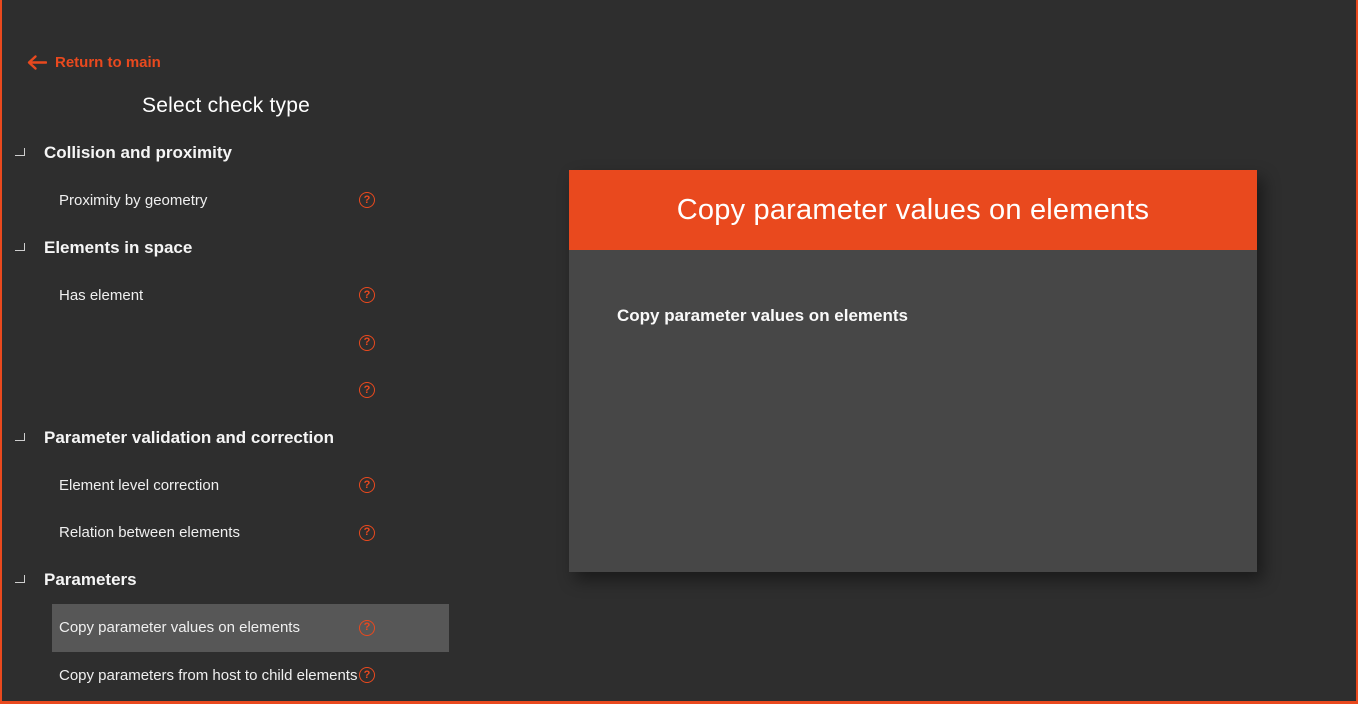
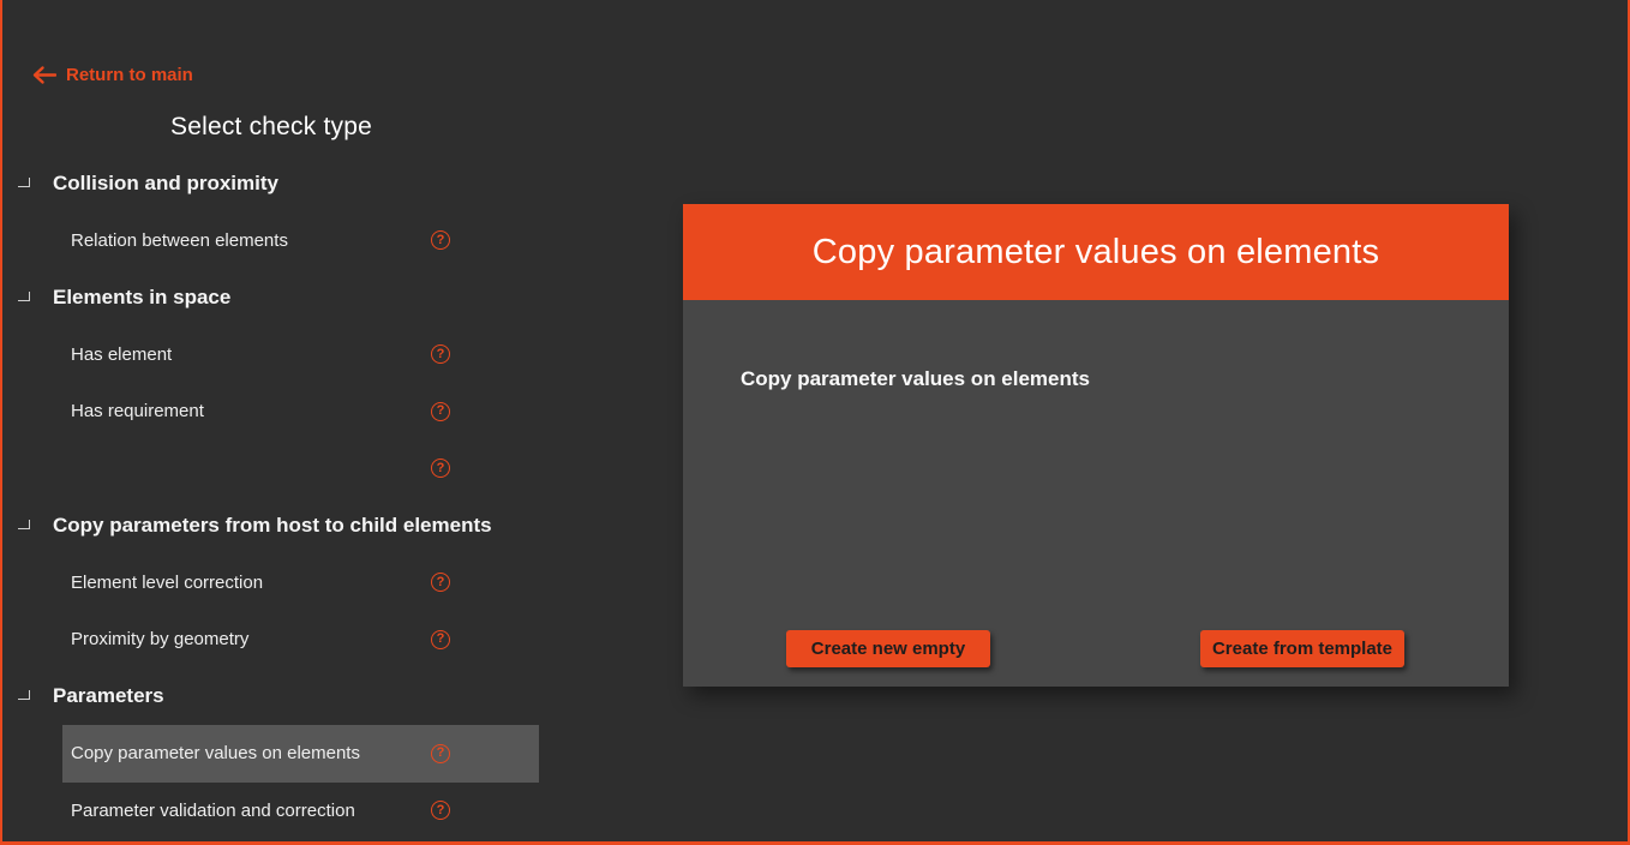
  Return to main
  Select check type
  Collision and proximity
- Proximity by geometry
+ Relation between elements
  ?
  Elements in space
  Has element
  ?
+ Has requirement
  ?
  ?
- Parameter validation and correction
+ Copy parameters from host to child elements
  Element level correction
  ?
- Relation between elements
+ Proximity by geometry
  ?
  Parameters
  Copy parameter values on elements
  ?
- Copy parameters from host to child elements
+ Parameter validation and correction
  ?
  Copy parameter values on elements
  Copy parameter values on elements
+ Create new empty
+ Create from template
